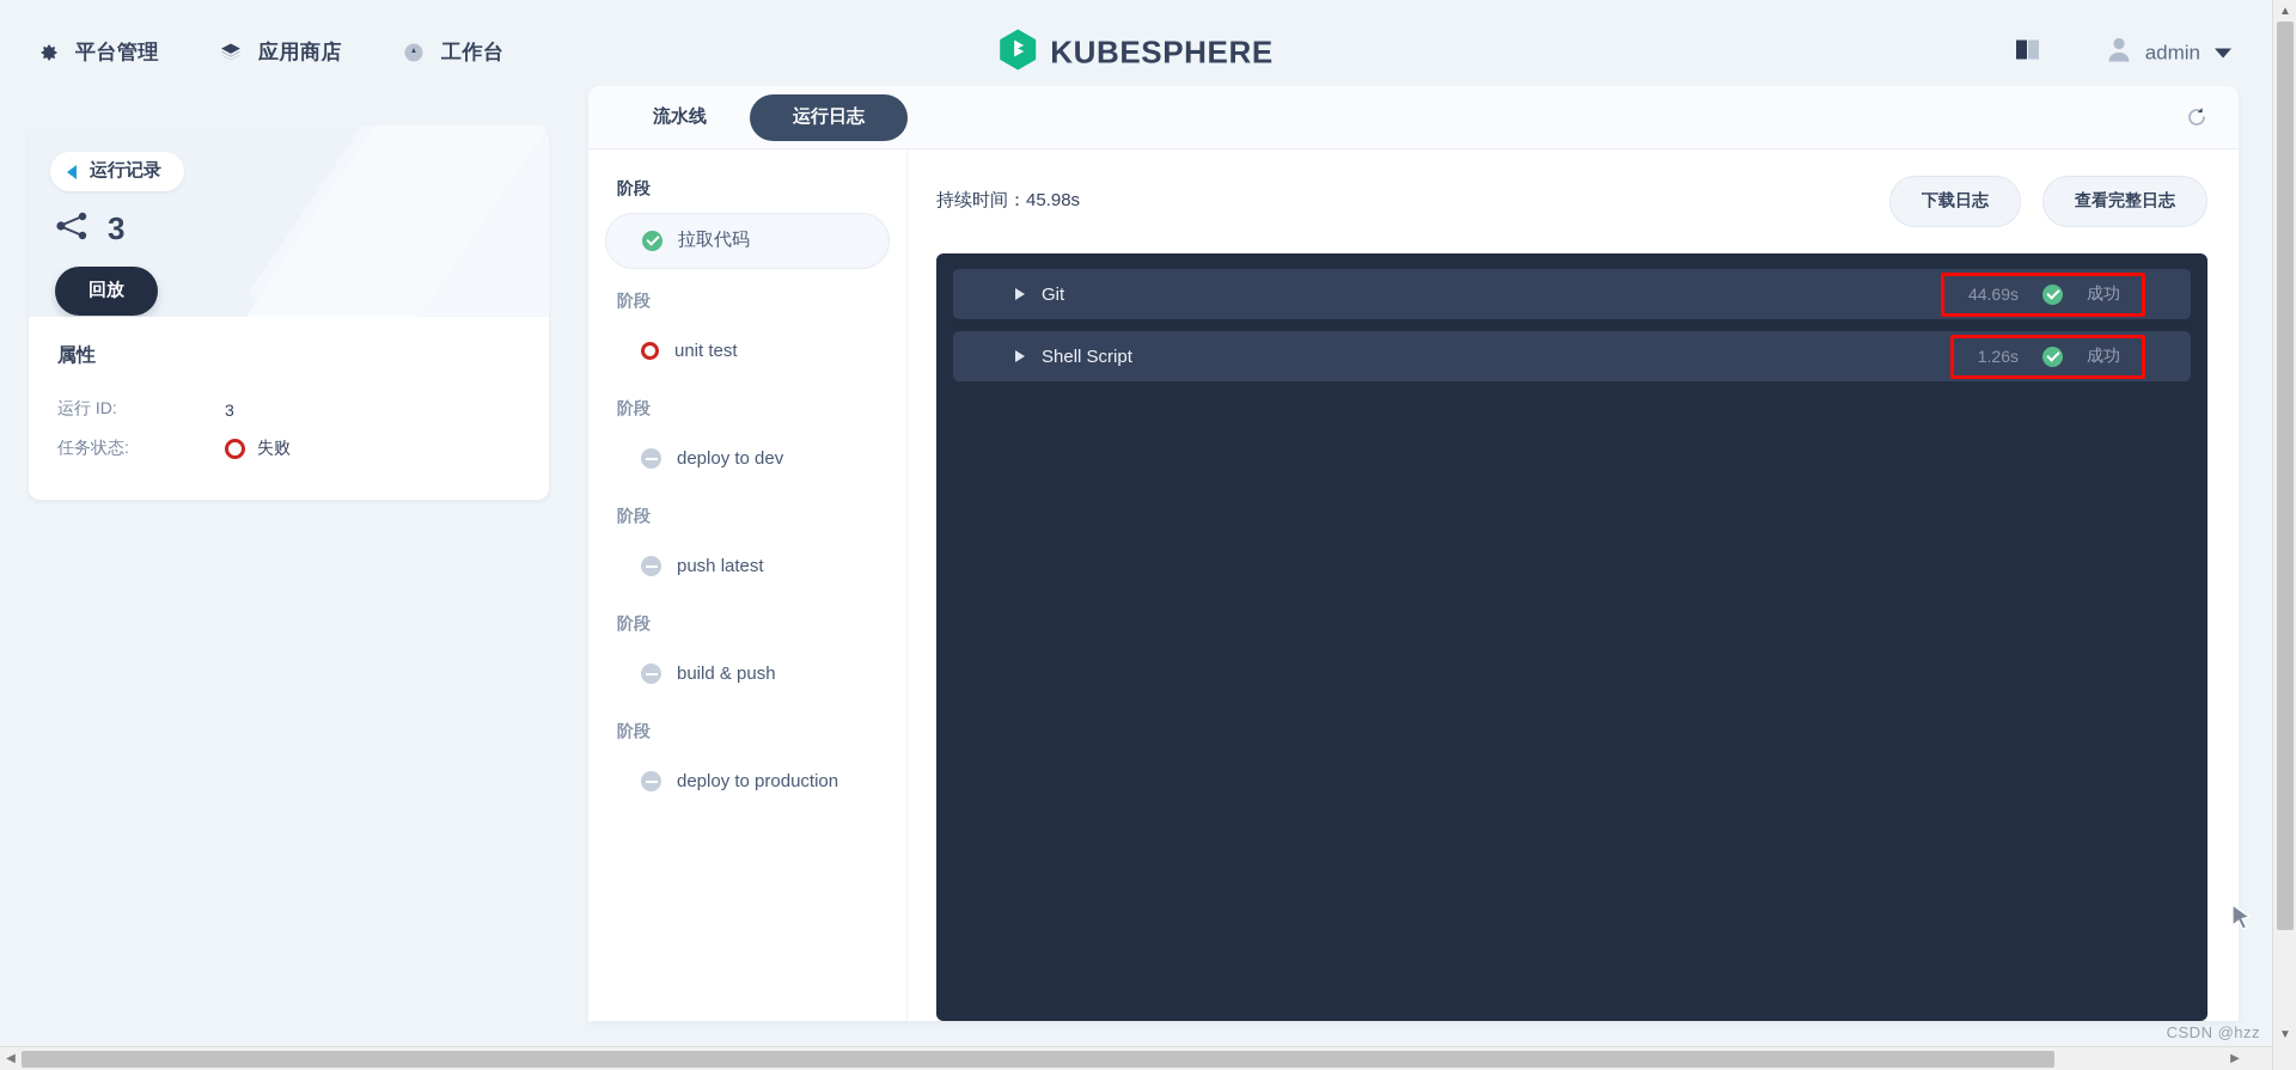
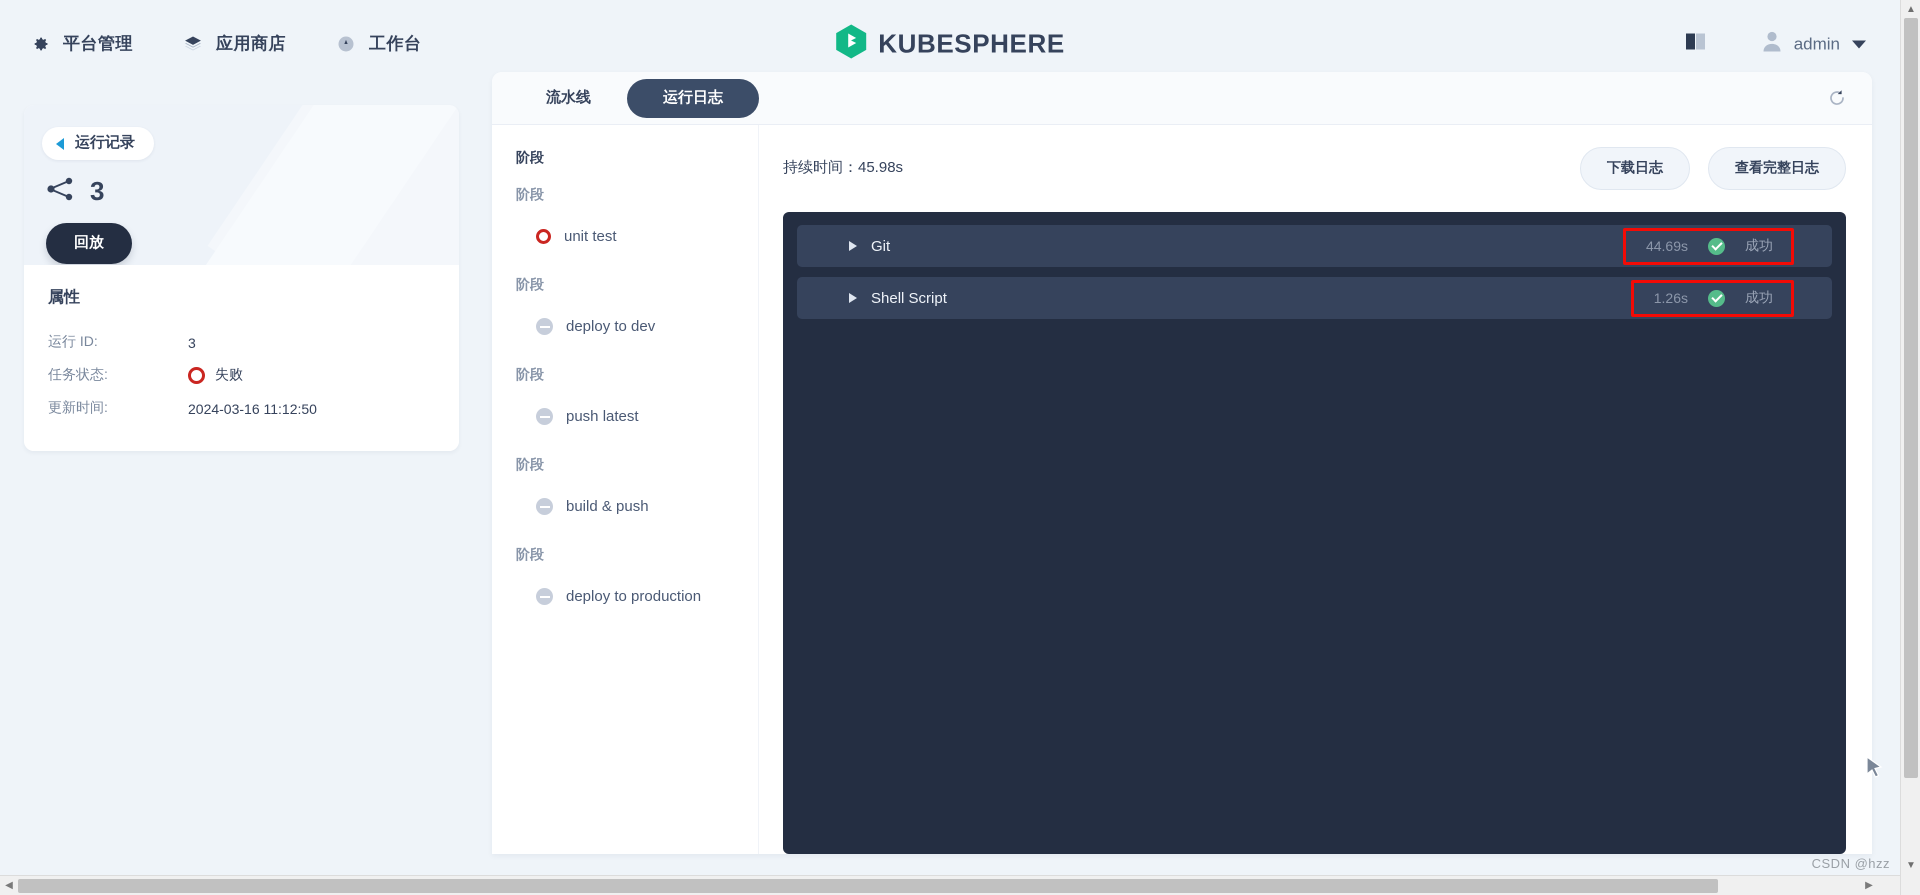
  平台管理
  应用商店
  工作台
  KUBESPHERE
  admin
  运行记录
  3
  回放
  属性
  运行 ID:
  3
  任务状态:
  失败
+ 更新时间:
+ 2024-03-16 11:12:50
  流水线
  运行日志
  阶段
- 拉取代码
  阶段
  unit test
  阶段
  deploy to dev
  阶段
  push latest
  阶段
  build & push
  阶段
  deploy to production
  持续时间：45.98s
  下载日志
  查看完整日志
  Git
  44.69s
  成功
  Shell Script
  1.26s
  成功
  ▲
  ▼
  ◀
  ▶
  CSDN @hzz
